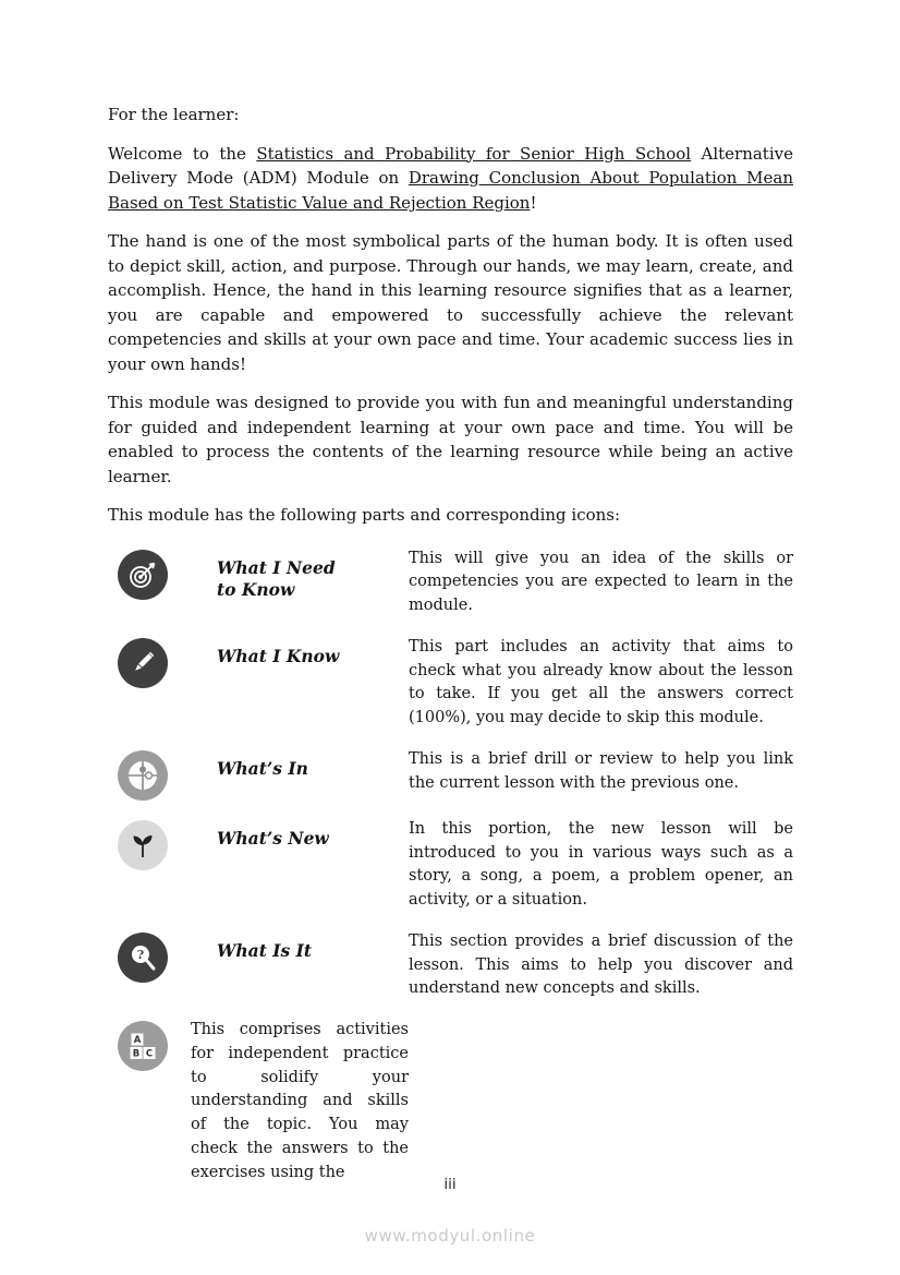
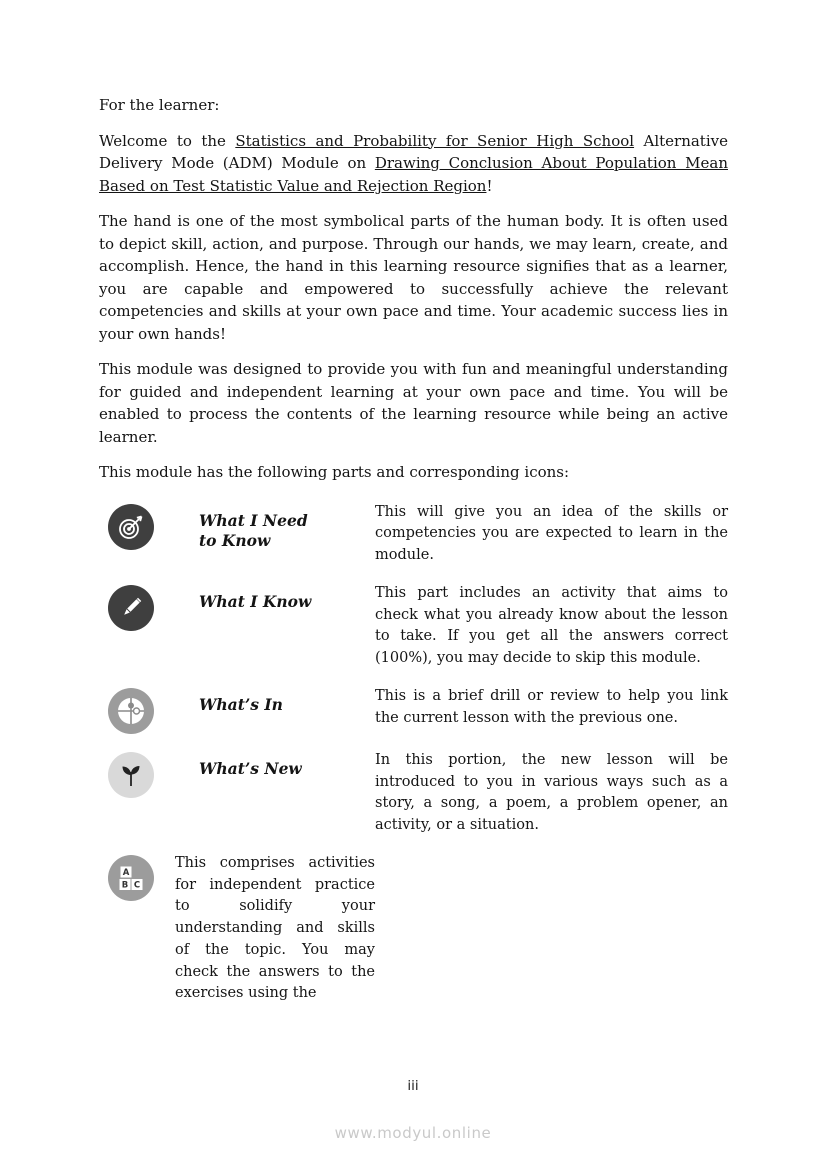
  For the learner:
  Welcome to the Statistics and Probability for Senior High School Alternative Delivery Mode (ADM) Module on Drawing Conclusion About Population Mean Based on Test Statistic Value and Rejection Region!
  The hand is one of the most symbolical parts of the human body. It is often used to depict skill, action, and purpose. Through our hands, we may learn, create, and accomplish. Hence, the hand in this learning resource signifies that as a learner, you are capable and empowered to successfully achieve the relevant competencies and skills at your own pace and time. Your academic success lies in your own hands!
  This module was designed to provide you with fun and meaningful understanding for guided and independent learning at your own pace and time. You will be enabled to process the contents of the learning resource while being an active learner.
  This module has the following parts and corresponding icons:
  What I Need to Know
  This will give you an idea of the skills or competencies you are expected to learn in the module.
  What I Know
  This part includes an activity that aims to check what you already know about the lesson to take. If you get all the answers correct (100%), you may decide to skip this module.
  What’s In
  This is a brief drill or review to help you link the current lesson with the previous one.
  What’s New
  In this portion, the new lesson will be introduced to you in various ways such as a story, a song, a poem, a problem opener, an activity, or a situation.
- ?
- What Is It
- This section provides a brief discussion of the lesson. This aims to help you discover and understand new concepts and skills.
  A
  B
  C
  This comprises activities for independent practice to solidify your understanding and skills of the topic. You may check the answers to the exercises using the
  iii
  www.modyul.online
